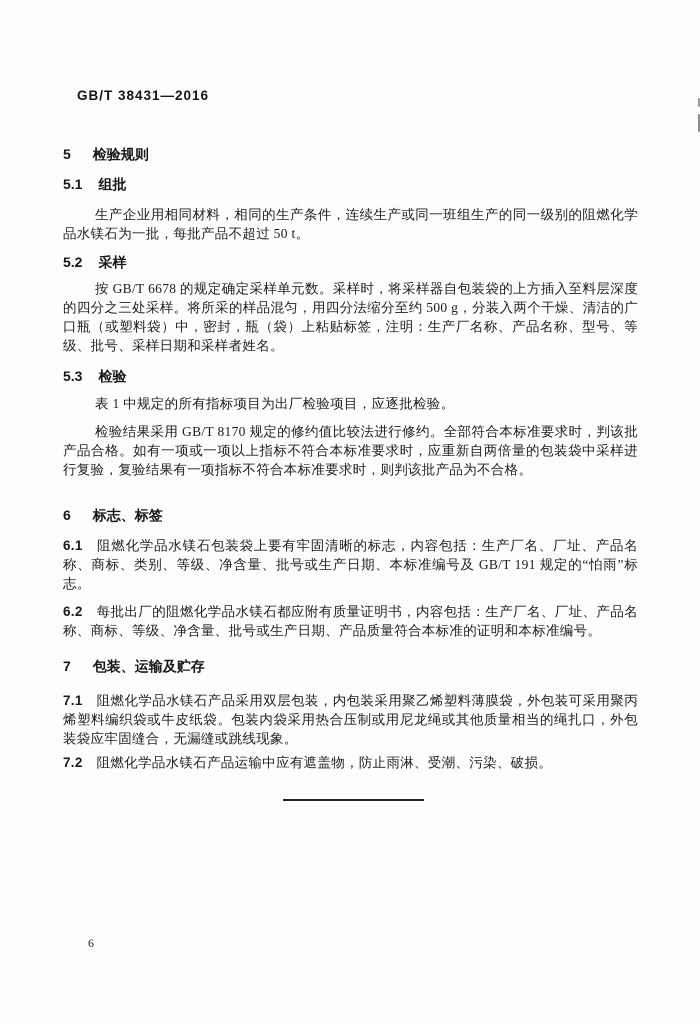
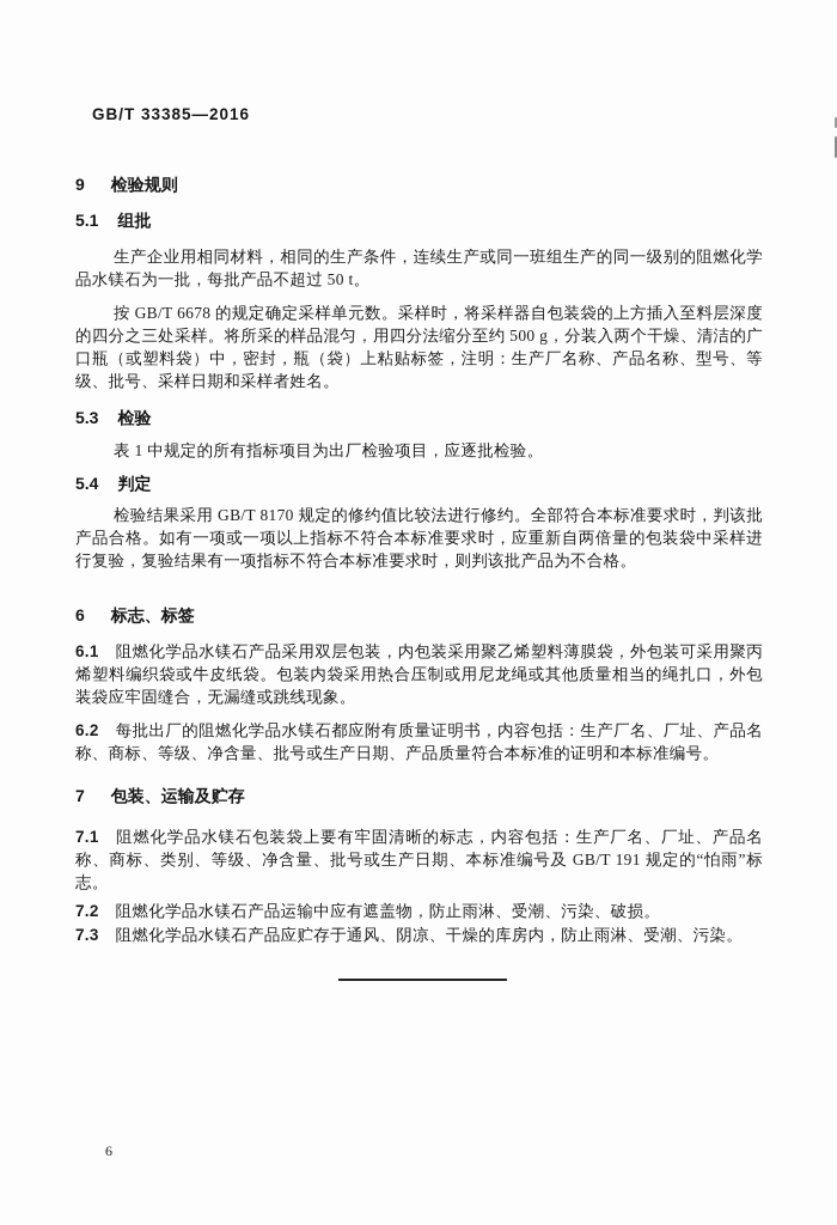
- GB/T 38431—2016
+ GB/T 33385—2016
- 5 检验规则
+ 9 检验规则
  5.1 组批
  生产企业用相同材料，相同的生产条件，连续生产或同一班组生产的同一级别的阻燃化学品水镁石为一批，每批产品不超过 50 t。
- 5.2 采样
  按 GB/T 6678 的规定确定采样单元数。采样时，将采样器自包装袋的上方插入至料层深度的四分之三处采样。将所采的样品混匀，用四分法缩分至约 500 g，分装入两个干燥、清洁的广口瓶（或塑料袋）中，密封，瓶（袋）上粘贴标签，注明：生产厂名称、产品名称、型号、等级、批号、采样日期和采样者姓名。
  5.3 检验
  表 1 中规定的所有指标项目为出厂检验项目，应逐批检验。
+ 5.4 判定
  检验结果采用 GB/T 8170 规定的修约值比较法进行修约。全部符合本标准要求时，判该批产品合格。如有一项或一项以上指标不符合本标准要求时，应重新自两倍量的包装袋中采样进行复验，复验结果有一项指标不符合本标准要求时，则判该批产品为不合格。
  6 标志、标签
- 6.1 阻燃化学品水镁石包装袋上要有牢固清晰的标志，内容包括：生产厂名、厂址、产品名称、商标、类别、等级、净含量、批号或生产日期、本标准编号及 GB/T 191 规定的“怕雨”标志。
+ 6.1 阻燃化学品水镁石产品采用双层包装，内包装采用聚乙烯塑料薄膜袋，外包装可采用聚丙烯塑料编织袋或牛皮纸袋。包装内袋采用热合压制或用尼龙绳或其他质量相当的绳扎口，外包装袋应牢固缝合，无漏缝或跳线现象。
  6.2 每批出厂的阻燃化学品水镁石都应附有质量证明书，内容包括：生产厂名、厂址、产品名称、商标、等级、净含量、批号或生产日期、产品质量符合本标准的证明和本标准编号。
  7 包装、运输及贮存
- 7.1 阻燃化学品水镁石产品采用双层包装，内包装采用聚乙烯塑料薄膜袋，外包装可采用聚丙烯塑料编织袋或牛皮纸袋。包装内袋采用热合压制或用尼龙绳或其他质量相当的绳扎口，外包装袋应牢固缝合，无漏缝或跳线现象。
+ 7.1 阻燃化学品水镁石包装袋上要有牢固清晰的标志，内容包括：生产厂名、厂址、产品名称、商标、类别、等级、净含量、批号或生产日期、本标准编号及 GB/T 191 规定的“怕雨”标志。
  7.2 阻燃化学品水镁石产品运输中应有遮盖物，防止雨淋、受潮、污染、破损。
+ 7.3 阻燃化学品水镁石产品应贮存于通风、阴凉、干燥的库房内，防止雨淋、受潮、污染。
  6
